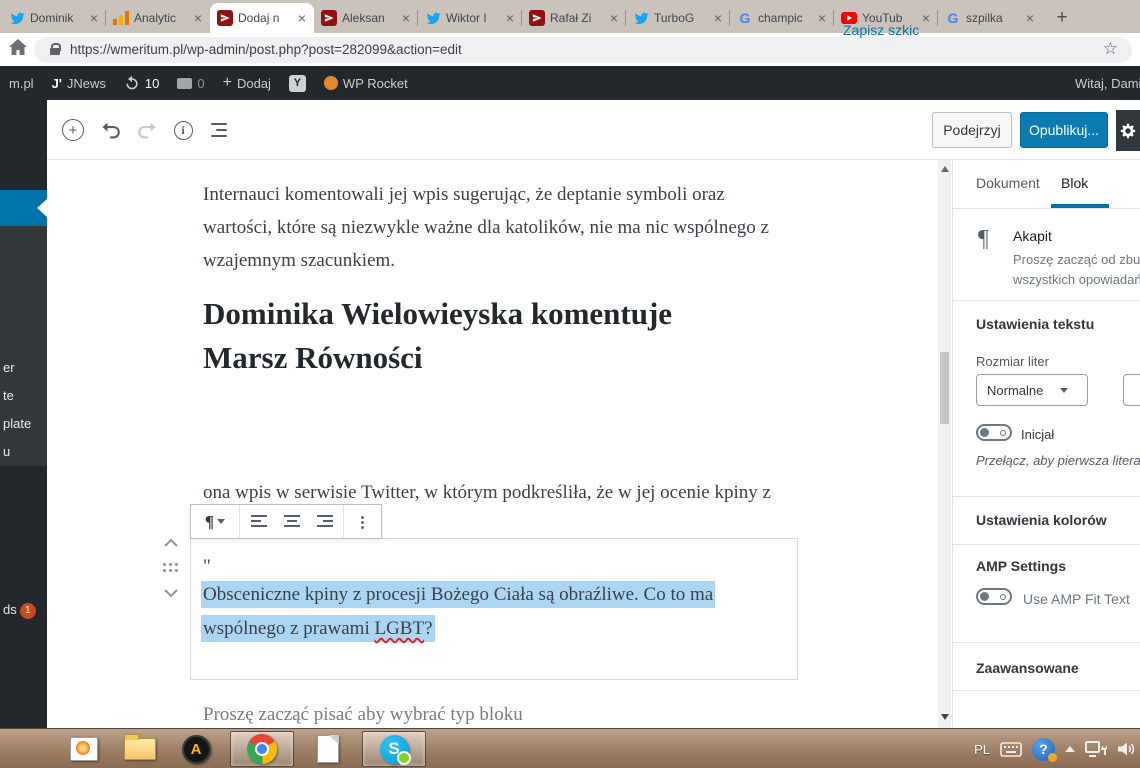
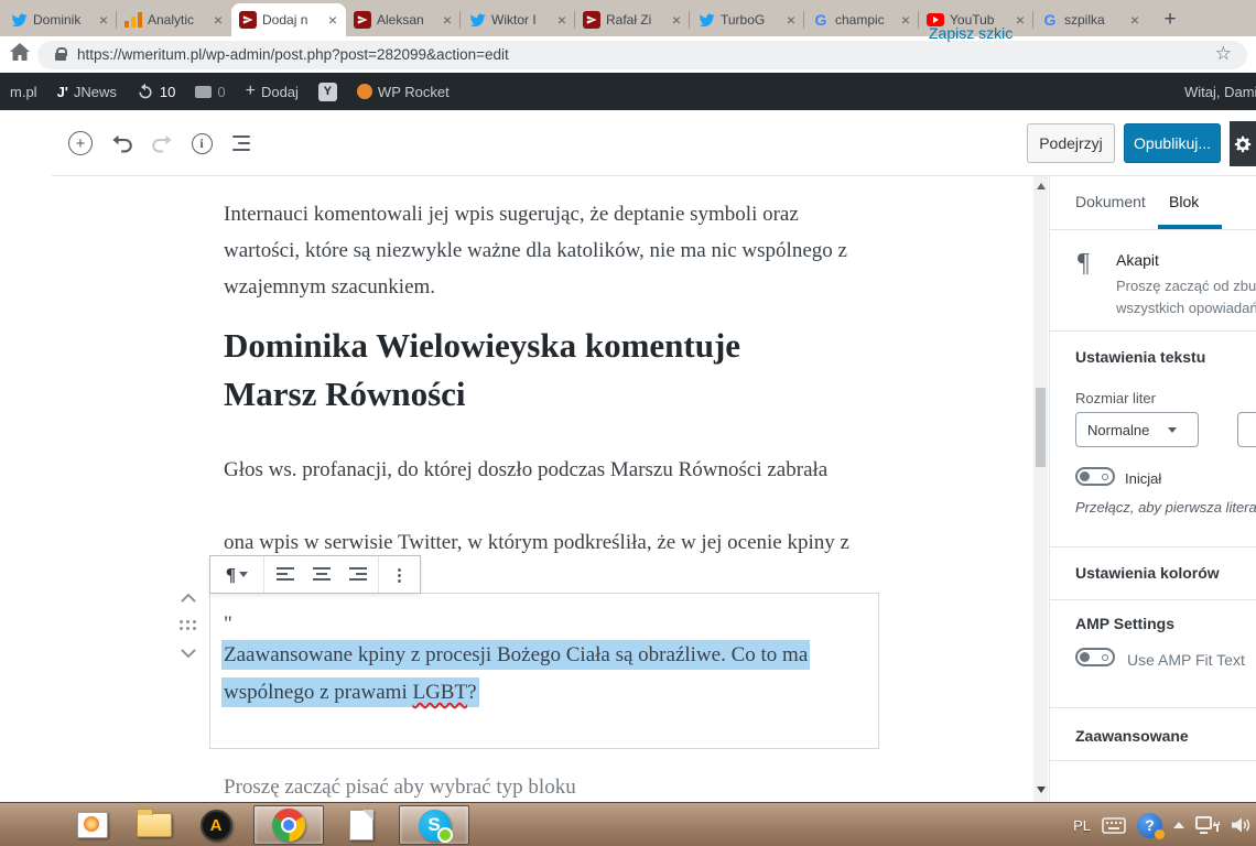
  Dominik
  ×
  Analytic
  ×
  Dodaj n
  ×
  Aleksan
  ×
  Wiktor I
  ×
  Rafał Zi
  ×
  TurboG
  ×
  G
  champic
  ×
  YouTub
  ×
  G
  szpilka
  ×
  +
  https://wmeritum.pl/wp-admin/post.php?post=282099&action=edit
  ☆
  m.pl
  J'
  JNews
  10
  0
  +
  Dodaj
  Y
  WP Rocket
  Witaj, Dam
- er
- te
- plate
- u
- ds 1
  +
  i
  Zapisz szkic
  Podejrzyj
  Opublikuj...
  Internauci komentowali jej wpis sugerując, że deptanie symboli oraz
  wartości, które są niezwykle ważne dla katolików, nie ma nic wspólnego z
  wzajemnym szacunkiem.
  Dominika Wielowieyska komentuje
  Marsz Równości
+ Głos ws. profanacji, do której doszło podczas Marszu Równości zabrała
  ona wpis w serwisie Twitter, w którym podkreśliła, że w jej ocenie kpiny z
  "
- Obsceniczne kpiny z procesji Bożego Ciała są obraźliwe. Co to ma
+ Zaawansowane kpiny z procesji Bożego Ciała są obraźliwe. Co to ma
  wspólnego z prawami LGBT?
  ¶
  ⋮
  Proszę zacząć pisać aby wybrać typ bloku
  Dokument
  Blok
  ¶
  Akapit
  Proszę zacząć od zbu
  wszystkich opowiadań
  Ustawienia tekstu
  Rozmiar liter
  Normalne
  Inicjał
  Przełącz, aby pierwsza litera
  Ustawienia kolorów
  AMP Settings
  Use AMP Fit Text
  Zaawansowane
  A
  S
  PL
  ?
